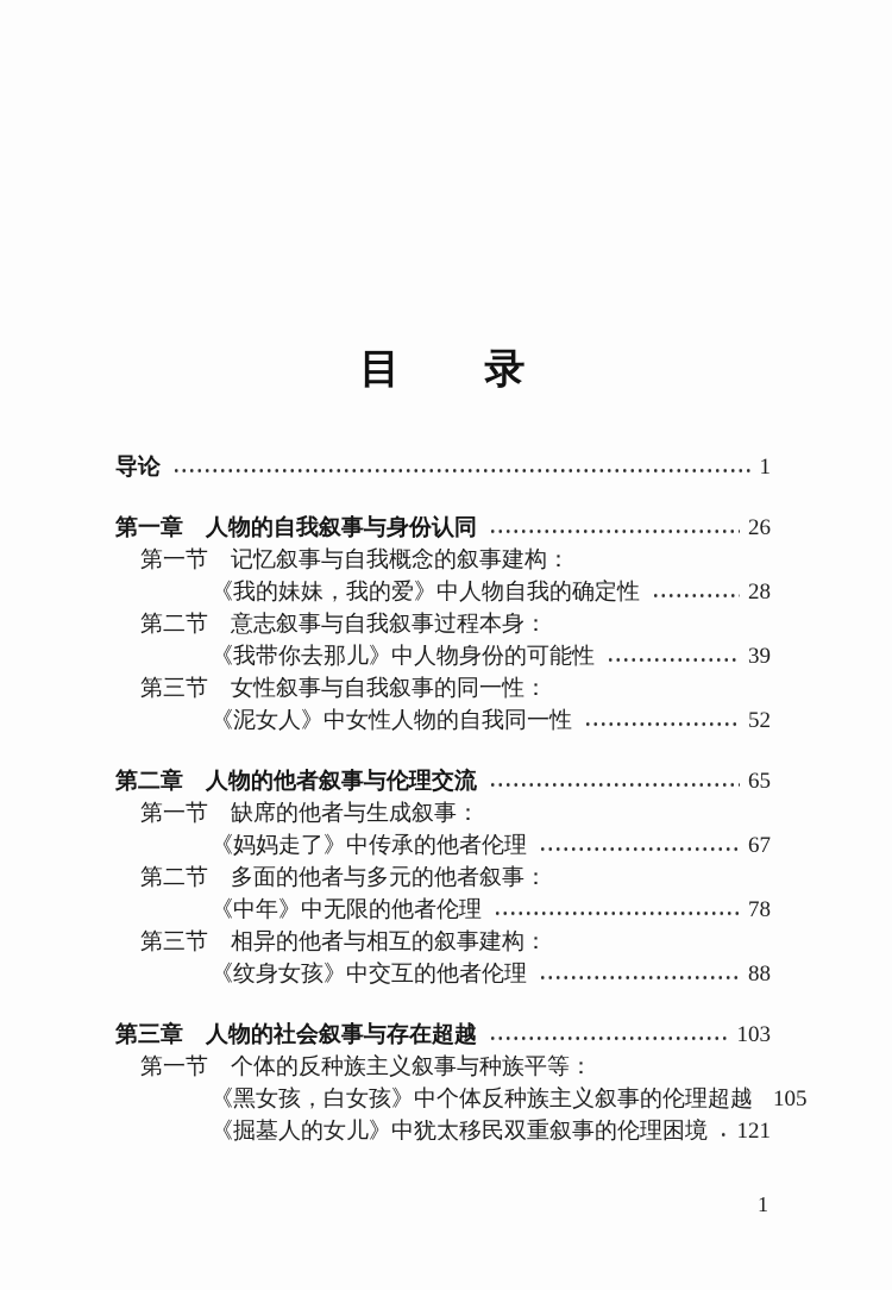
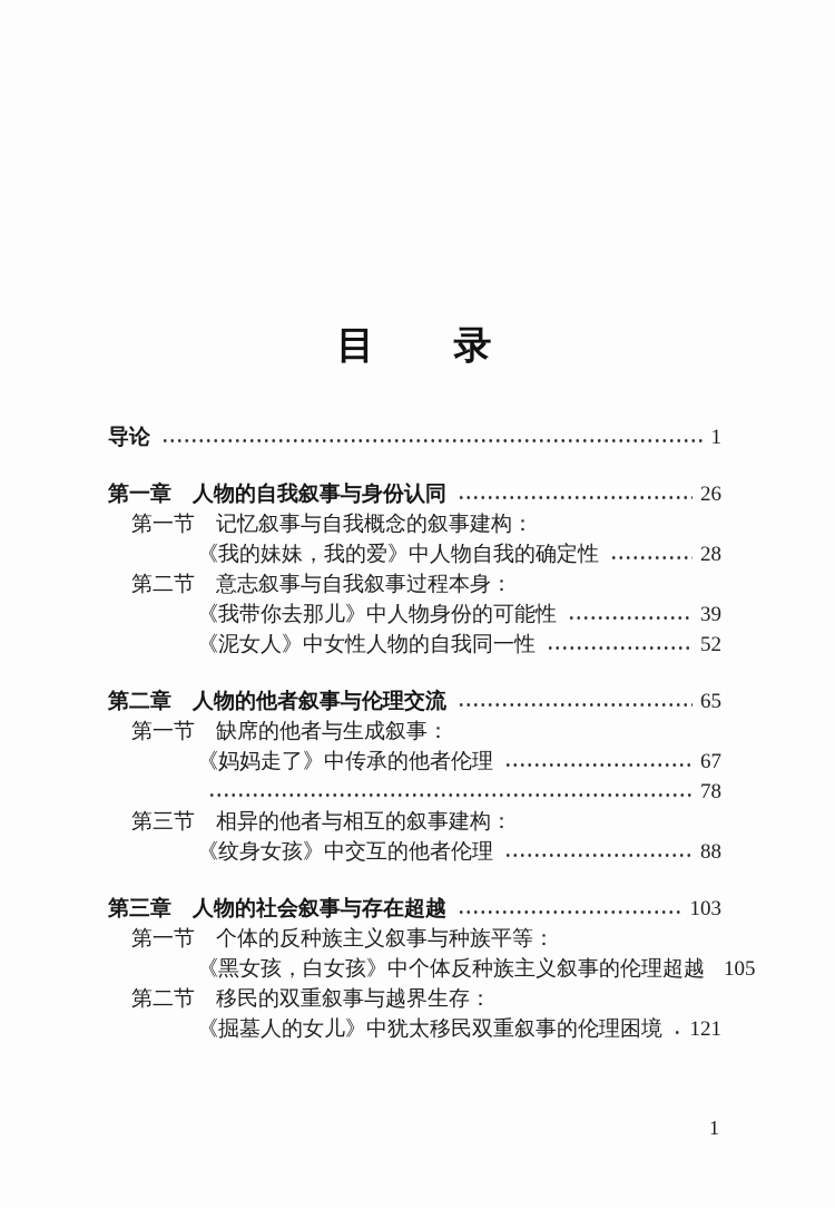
  目 录
  导论
  1
  第一章 人物的自我叙事与身份认同
  26
  第一节 记忆叙事与自我概念的叙事建构：
  《我的妹妹，我的爱》中人物自我的确定性
  28
  第二节 意志叙事与自我叙事过程本身：
  《我带你去那儿》中人物身份的可能性
  39
- 第三节 女性叙事与自我叙事的同一性：
  《泥女人》中女性人物的自我同一性
  52
  第二章 人物的他者叙事与伦理交流
  65
  第一节 缺席的他者与生成叙事：
  《妈妈走了》中传承的他者伦理
  67
- 第二节 多面的他者与多元的他者叙事：
- 《中年》中无限的他者伦理
  78
  第三节 相异的他者与相互的叙事建构：
  《纹身女孩》中交互的他者伦理
  88
  第三章 人物的社会叙事与存在超越
  103
  第一节 个体的反种族主义叙事与种族平等：
  《黑女孩，白女孩》中个体反种族主义叙事的伦理超越
  105
+ 第二节 移民的双重叙事与越界生存：
  《掘墓人的女儿》中犹太移民双重叙事的伦理困境
  121
  1
